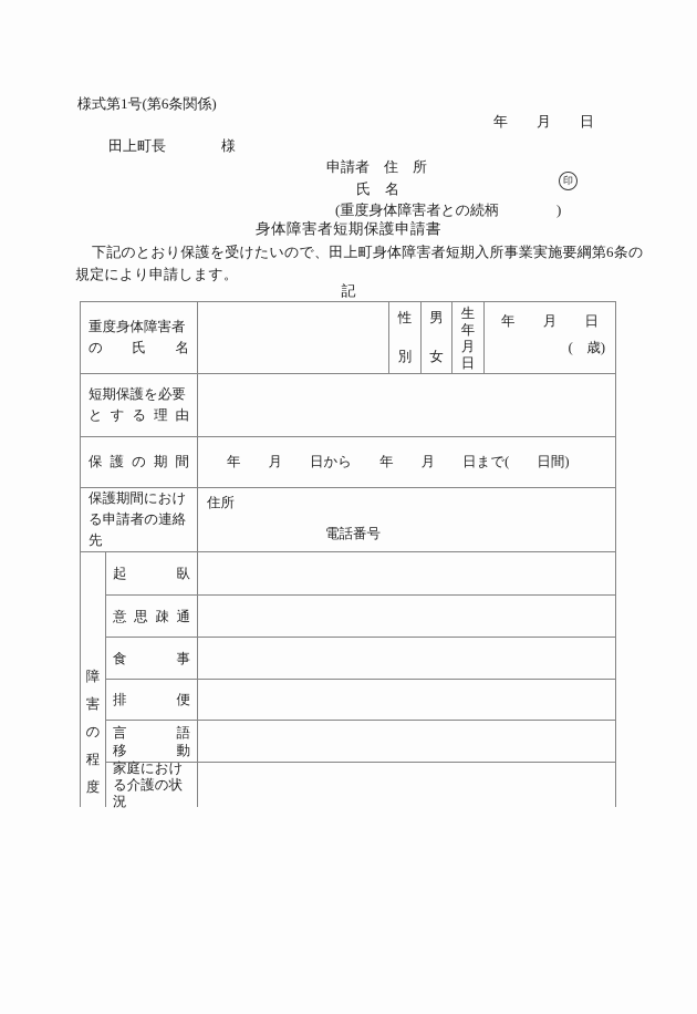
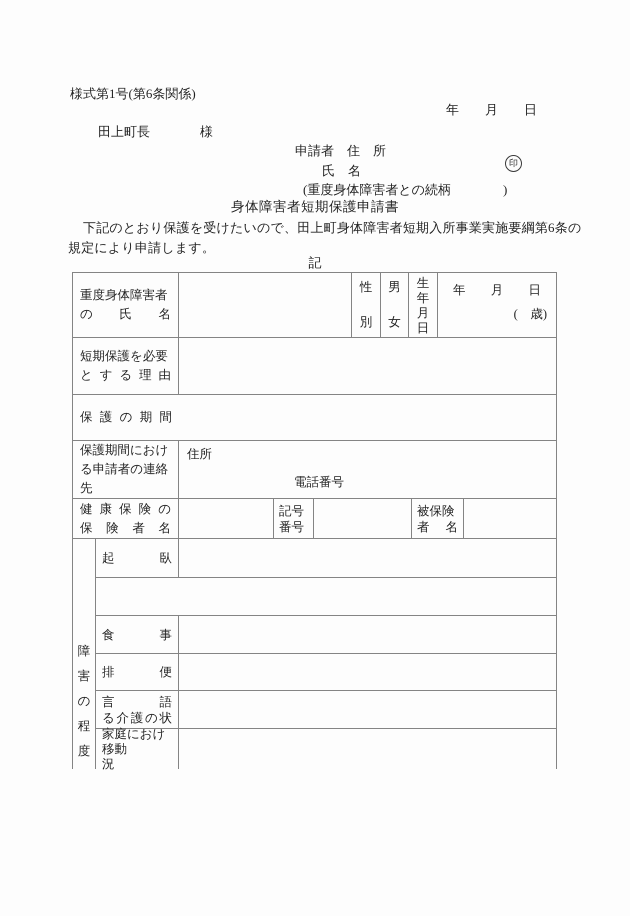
  様式第1号(第6条関係)
  年 月 日
  田上町長 様
  申請者 住 所
  氏 名
  印
  (重度身体障害者との続柄 )
  身体障害者短期保護申請書
  下記のとおり保護を受けたいので、田上町身体障害者短期入所事業実施要綱第6条の
  規定により申請します。
  記
  重度身体障害者
  の 氏 名
  性
  別
  男
  女
  生年月日
  年 月 日
  ( 歳)
  短期保護を必要
  とする理由
  保護の期間
- 年 月 日から 年 月 日まで( 日間)
  保護期間におけ
  る申請者の連絡
  先
  住所
  電話番号
+ 健康保険の
+ 保険者名
+ 記号
+ 番号
+ 被保険
+ 者 名
  障害の程度
  起臥
- 意思疎通
  食事
  排便
  言語
- 移動
+ る介護の状
  家庭におけ
- る介護の状
+ 移動
  況
